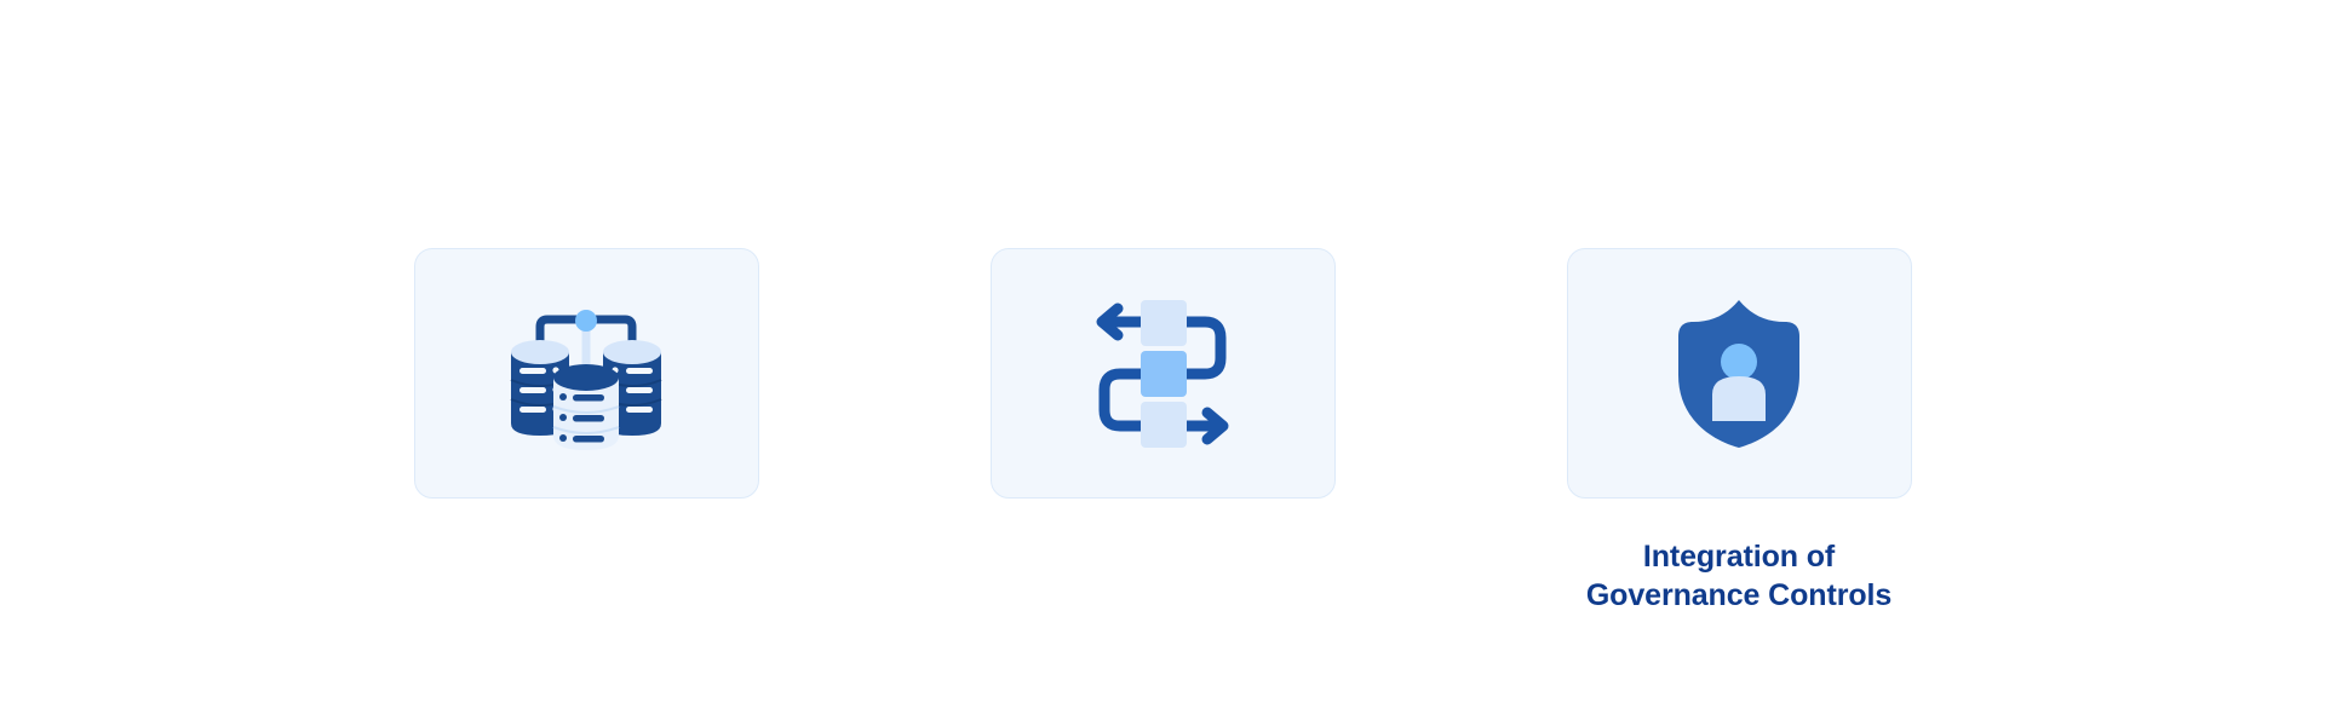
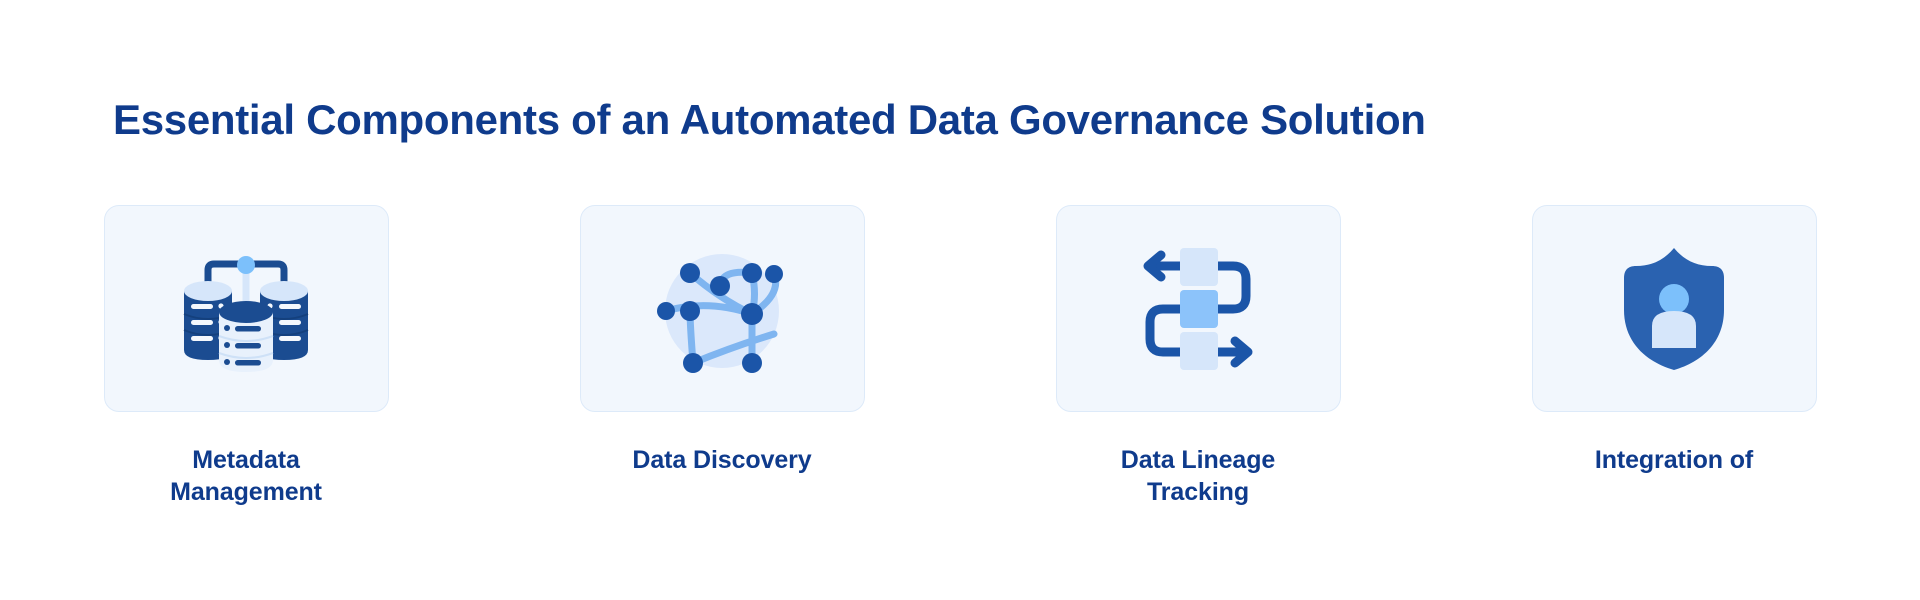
+ Essential Components of an Automated Data Governance Solution
+ Metadata
+ Management
+ Data Discovery
+ Data Lineage
+ Tracking
  Integration of
- Governance Controls
